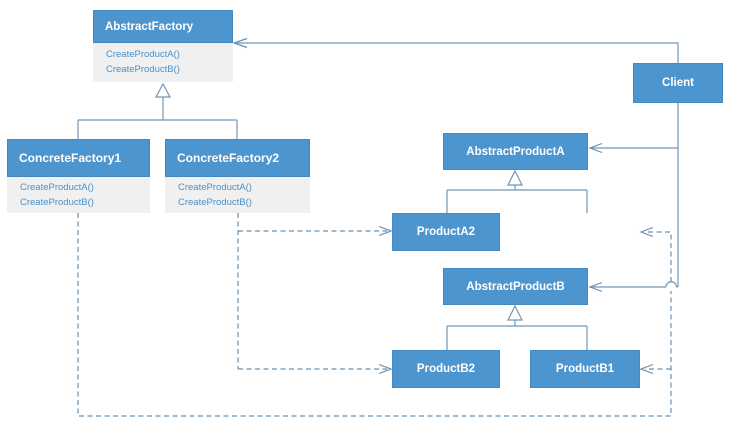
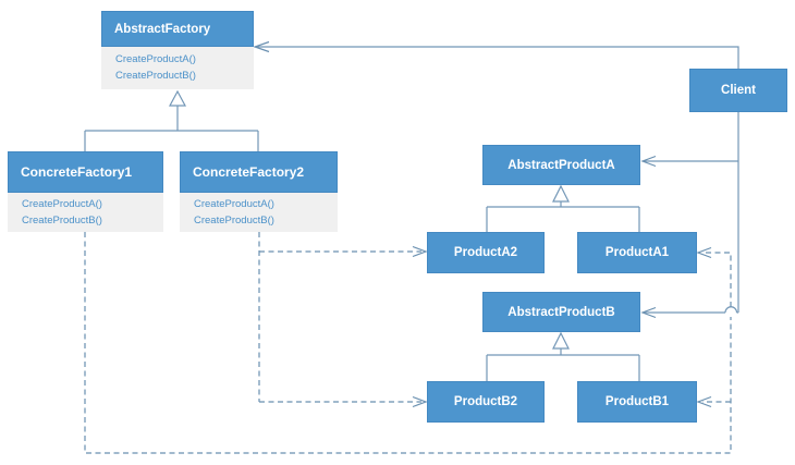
  AbstractFactory
  CreateProductA()
  CreateProductB()
  ConcreteFactory1
  CreateProductA()
  CreateProductB()
  ConcreteFactory2
  CreateProductA()
  CreateProductB()
  Client
  AbstractProductA
  ProductA2
+ ProductA1
  AbstractProductB
  ProductB2
  ProductB1
